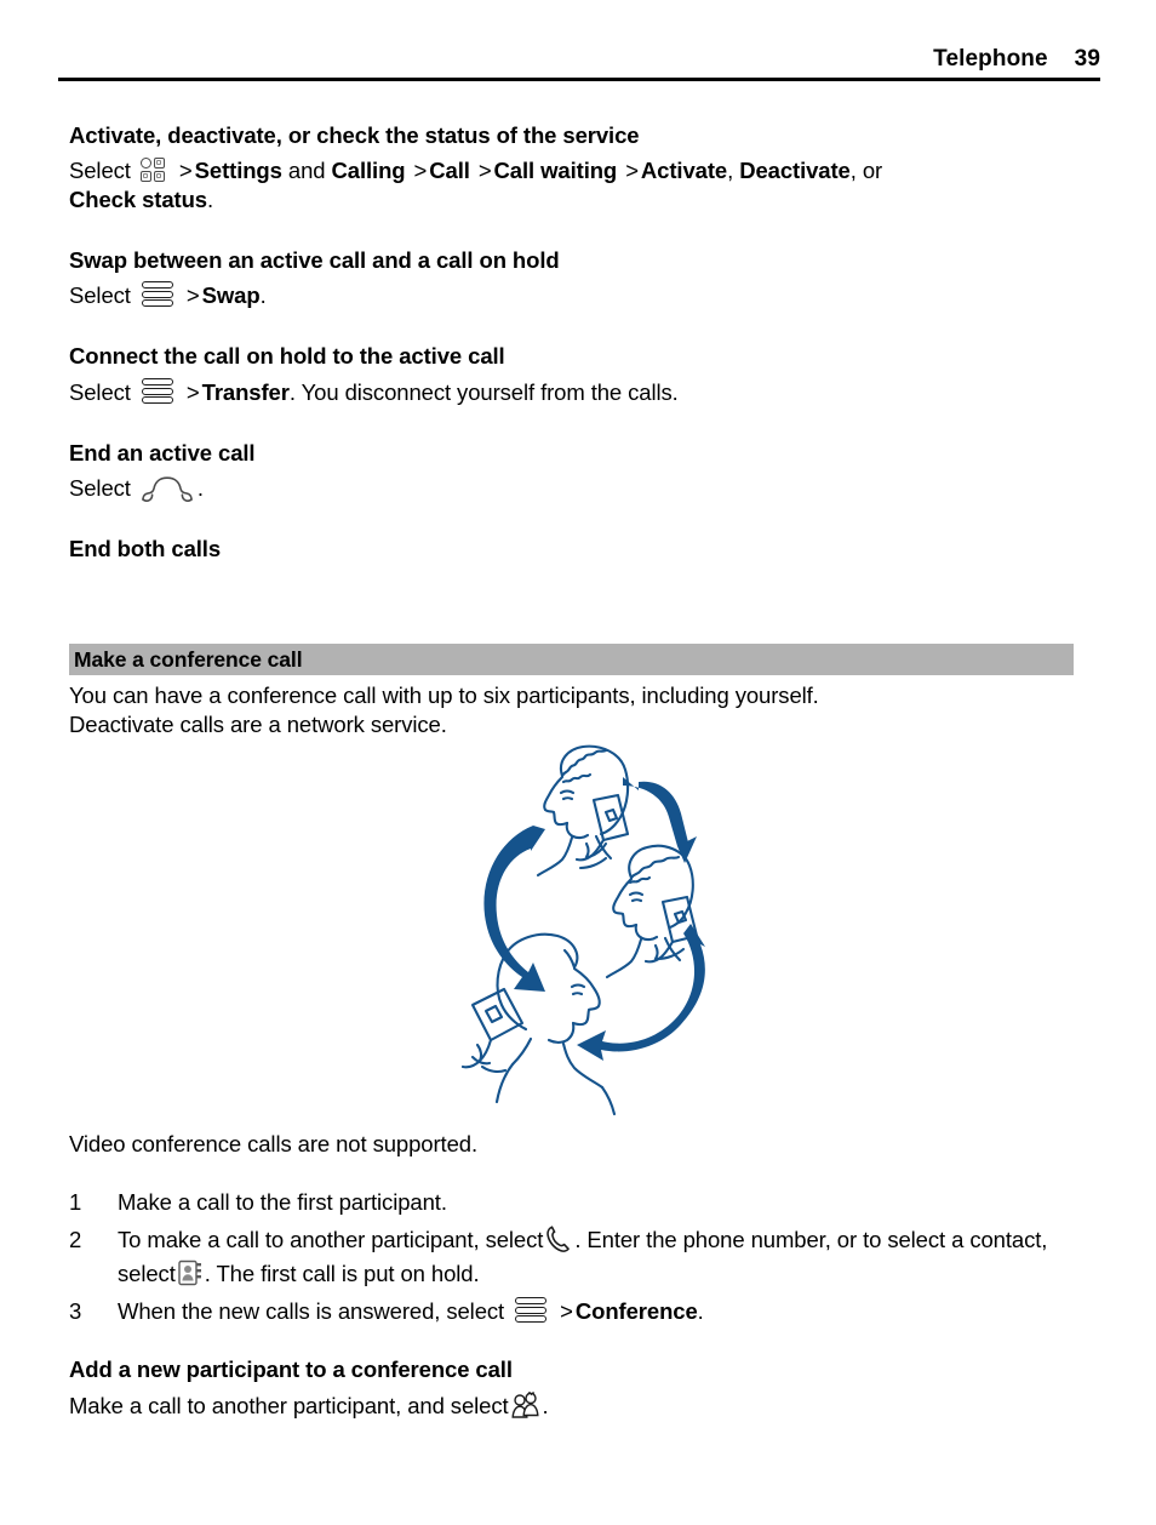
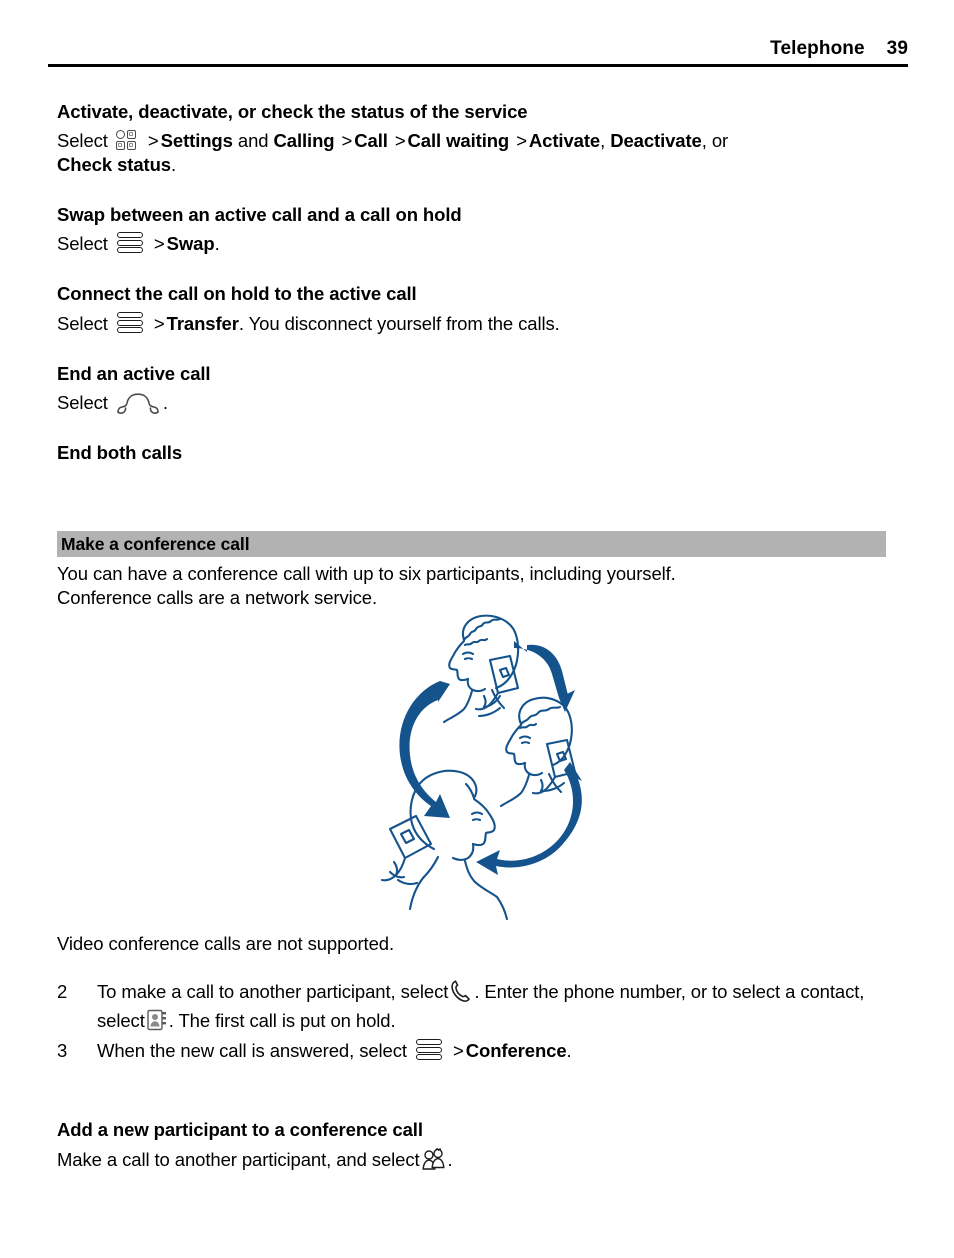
  Telephone 39
  Activate, deactivate, or check the status of the service
  Select >Settings and Calling >Call >Call waiting >Activate, Deactivate, or
  Check status.
  Swap between an active call and a call on hold
  Select >Swap.
  Connect the call on hold to the active call
  Select >Transfer. You disconnect yourself from the calls.
  End an active call
  Select .
  End both calls
  Make a conference call
  You can have a conference call with up to six participants, including yourself.
- Deactivate calls are a network service.
+ Conference calls are a network service.
  Video conference calls are not supported.
- 1
- Make a call to the first participant.
  2
  To make a call to another participant, select . Enter the phone number, or to select a contact, select . The first call is put on hold.
  3
- When the new calls is answered, select >Conference.
+ When the new call is answered, select >Conference.
  Add a new participant to a conference call
  Make a call to another participant, and select .
